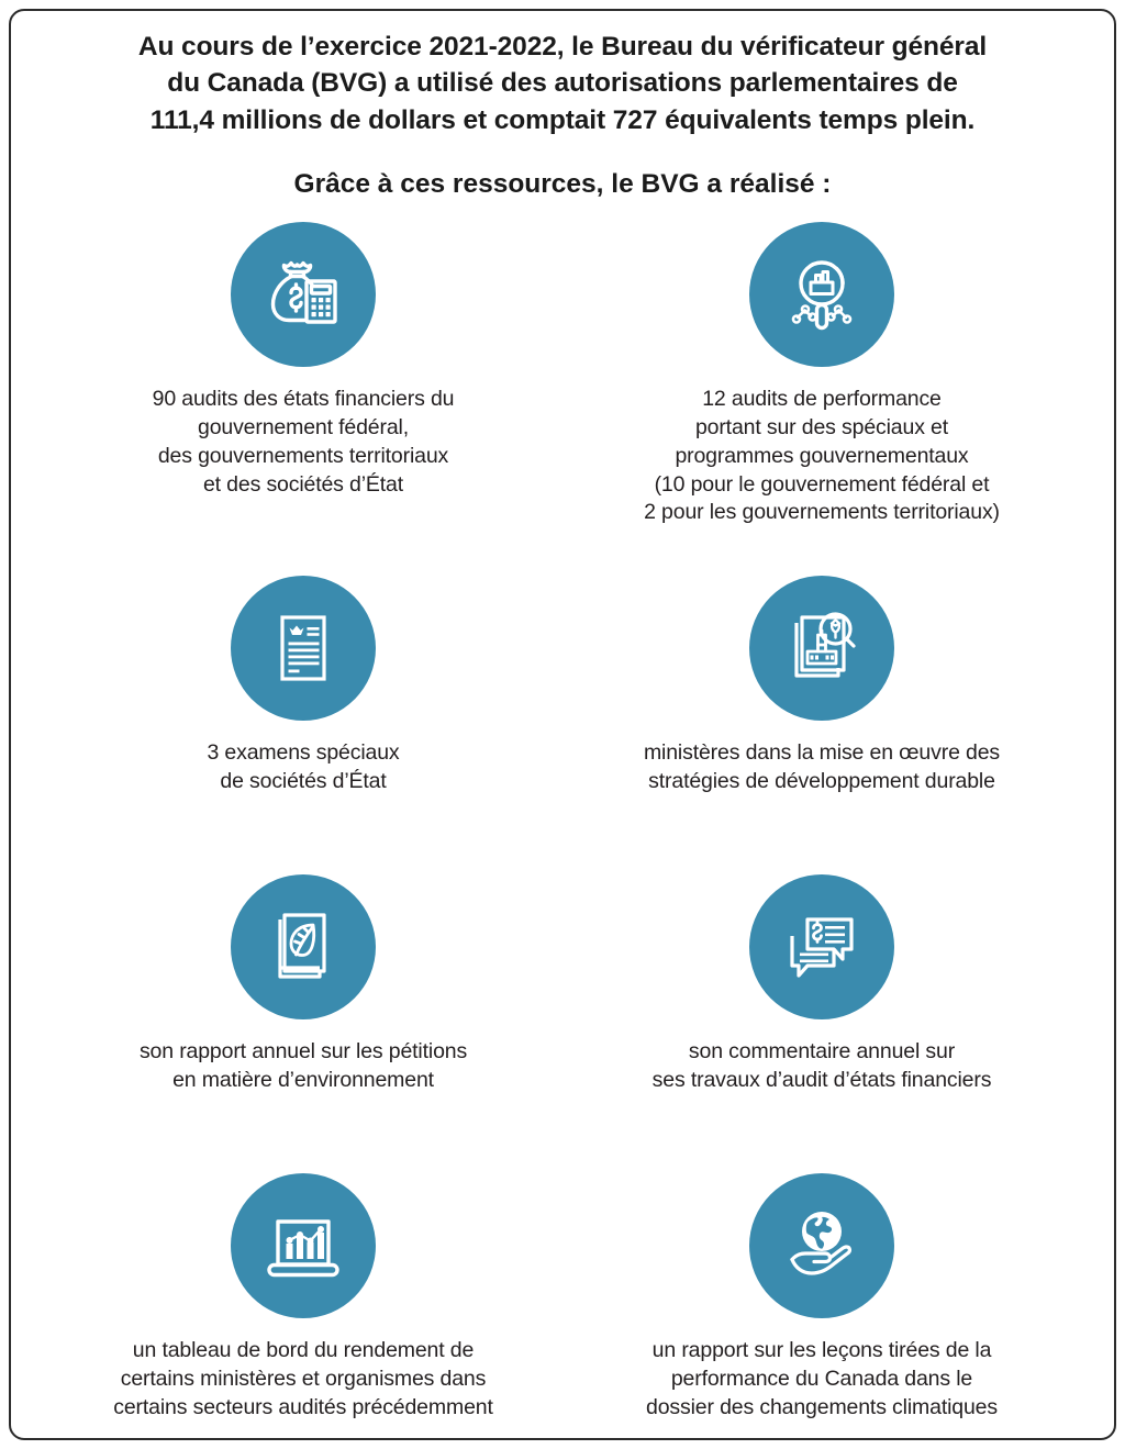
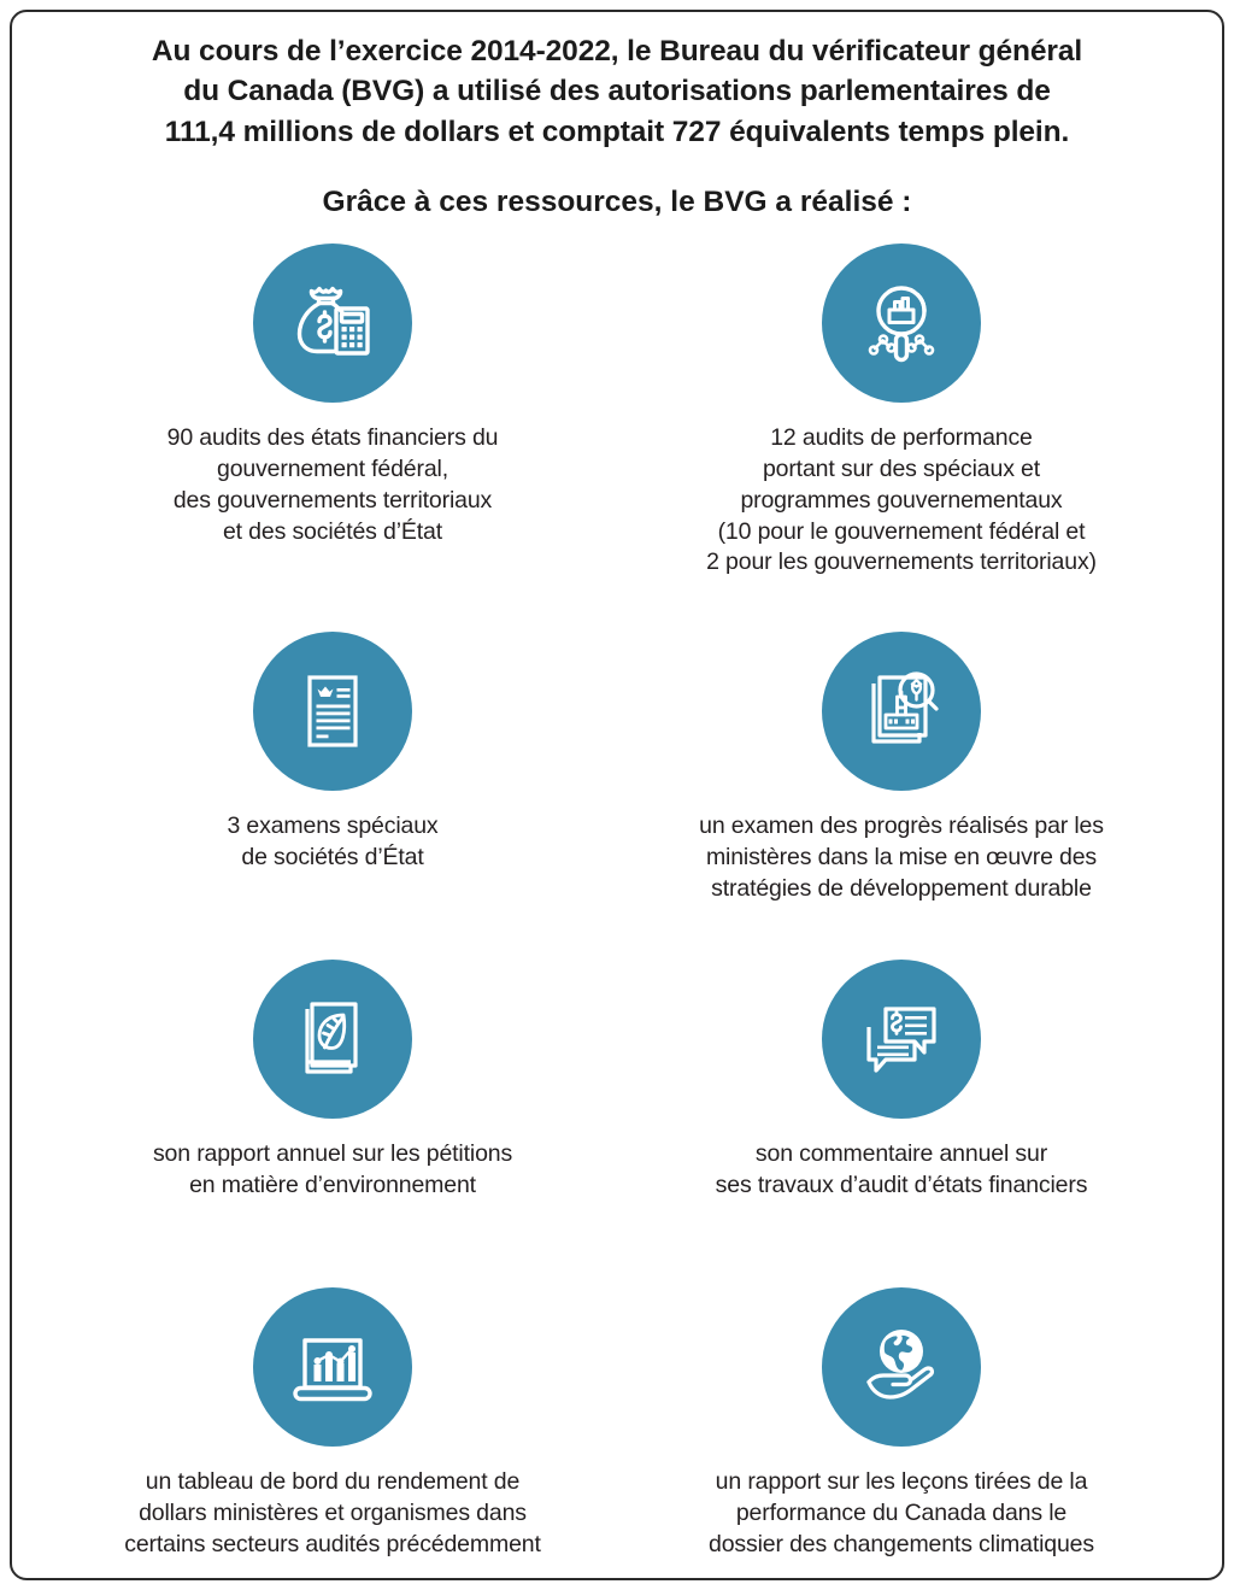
- Au cours de l’exercice 2021-2022, le Bureau du vérificateur général
+ Au cours de l’exercice 2014-2022, le Bureau du vérificateur général
  du Canada (BVG) a utilisé des autorisations parlementaires de
  111,4 millions de dollars et comptait 727 équivalents temps plein.
  Grâce à ces ressources, le BVG a réalisé :
  90 audits des états financiers du
  gouvernement fédéral,
  des gouvernements territoriaux
  et des sociétés d’État
  12 audits de performance
  portant sur des spéciaux et
  programmes gouvernementaux
  (10 pour le gouvernement fédéral et
  2 pour les gouvernements territoriaux)
  3 examens spéciaux
  de sociétés d’État
+ un examen des progrès réalisés par les
  ministères dans la mise en œuvre des
  stratégies de développement durable
  son rapport annuel sur les pétitions
  en matière d’environnement
  son commentaire annuel sur
  ses travaux d’audit d’états financiers
  un tableau de bord du rendement de
- certains ministères et organismes dans
+ dollars ministères et organismes dans
  certains secteurs audités précédemment
  un rapport sur les leçons tirées de la
  performance du Canada dans le
  dossier des changements climatiques
